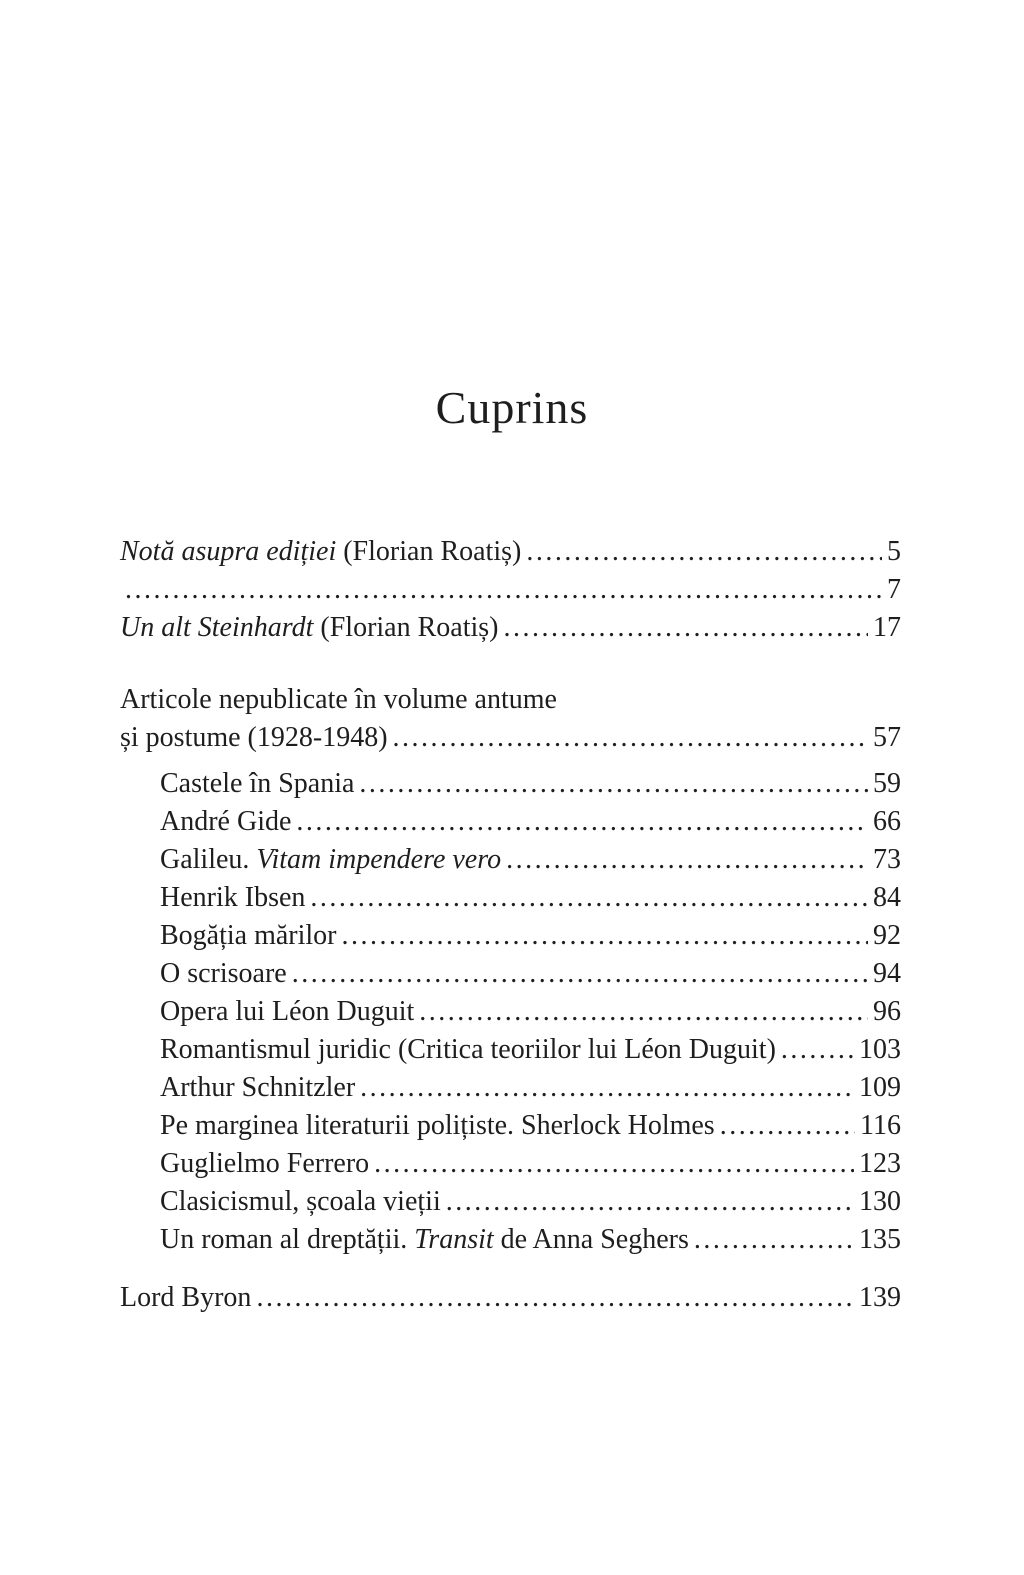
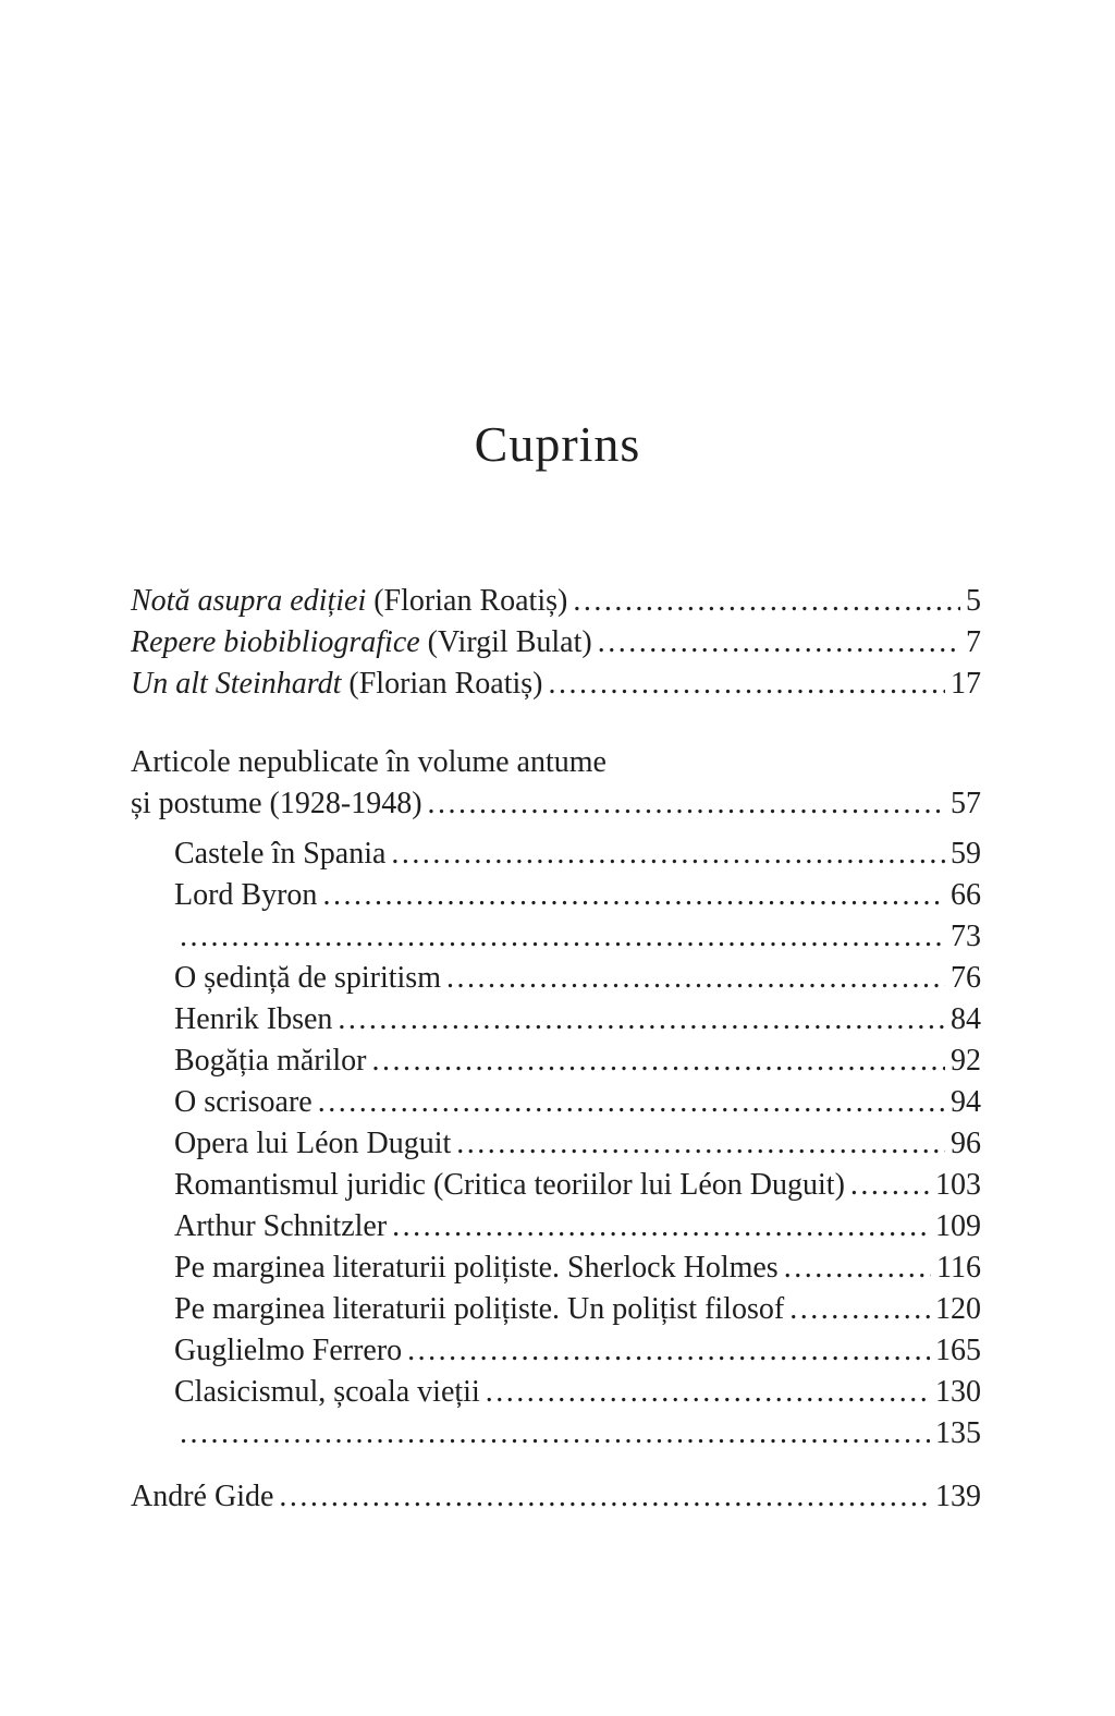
  Cuprins
  Notă asupra ediției (Florian Roatiș)
  5
+ Repere biobibliografice (Virgil Bulat)
  7
  Un alt Steinhardt (Florian Roatiș)
  17
  Articole nepublicate în volume antume
  și postume (1928-1948)
  57
  Castele în Spania
  59
- André Gide
+ Lord Byron
  66
- Galileu. Vitam impendere vero
  73
+ O ședință de spiritism
+ 76
  Henrik Ibsen
  84
  Bogăția mărilor
  92
  O scrisoare
  94
  Opera lui Léon Duguit
  96
  Romantismul juridic (Critica teoriilor lui Léon Duguit)
  103
  Arthur Schnitzler
  109
  Pe marginea literaturii polițiste. Sherlock Holmes
  116
+ Pe marginea literaturii polițiste. Un polițist filosof
+ 120
  Guglielmo Ferrero
- 123
+ 165
  Clasicismul, școala vieții
  130
- Un roman al dreptății. Transit de Anna Seghers
  135
- Lord Byron
+ André Gide
  139
